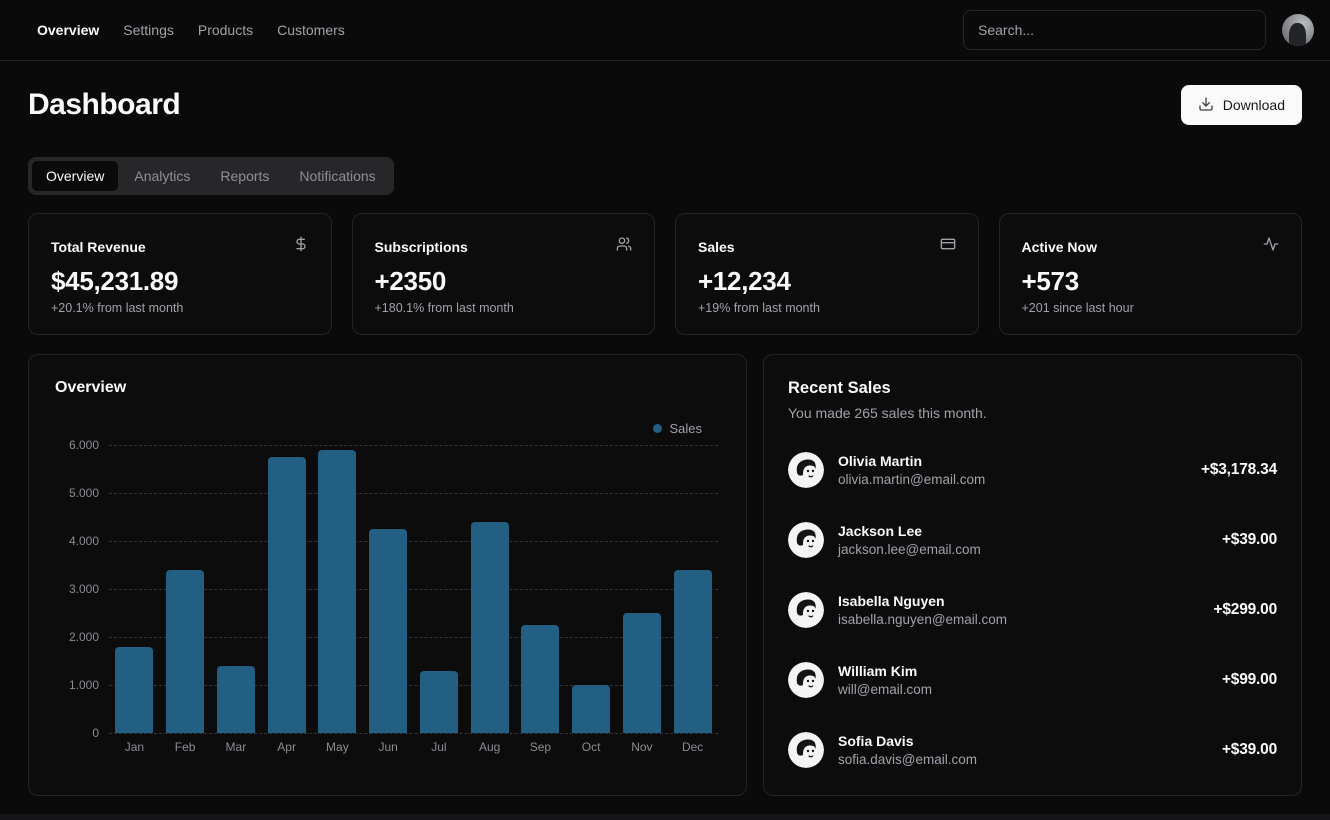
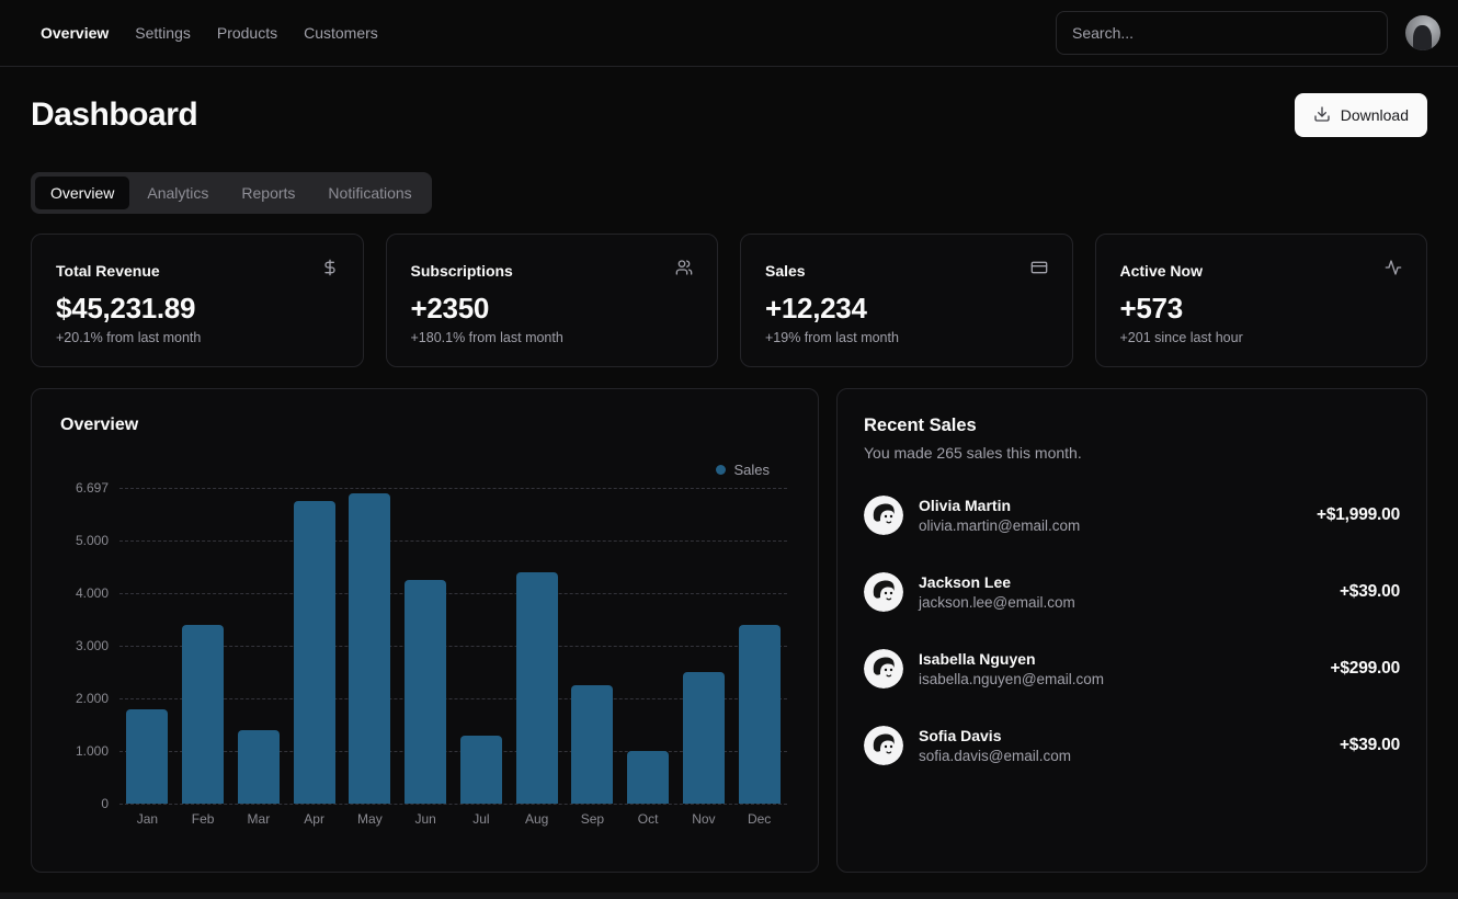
  Overview
  Settings
  Products
  Customers
  Search...
  Dashboard
  Download
  Overview
  Analytics
  Reports
  Notifications
  Total Revenue
  $45,231.89
  +20.1% from last month
  Subscriptions
  +2350
  +180.1% from last month
  Sales
  +12,234
  +19% from last month
  Active Now
  +573
  +201 since last hour
  Overview
  Sales
  0
  1.000
  2.000
  3.000
  4.000
  5.000
- 6.000
+ 6.697
  Jan
  Feb
  Mar
  Apr
  May
  Jun
  Jul
  Aug
  Sep
  Oct
  Nov
  Dec
  Recent Sales
  You made 265 sales this month.
  Olivia Martin
  olivia.martin@email.com
- +$3,178.34
+ +$1,999.00
  Jackson Lee
  jackson.lee@email.com
  +$39.00
  Isabella Nguyen
  isabella.nguyen@email.com
  +$299.00
- William Kim
- will@email.com
- +$99.00
  Sofia Davis
  sofia.davis@email.com
  +$39.00
